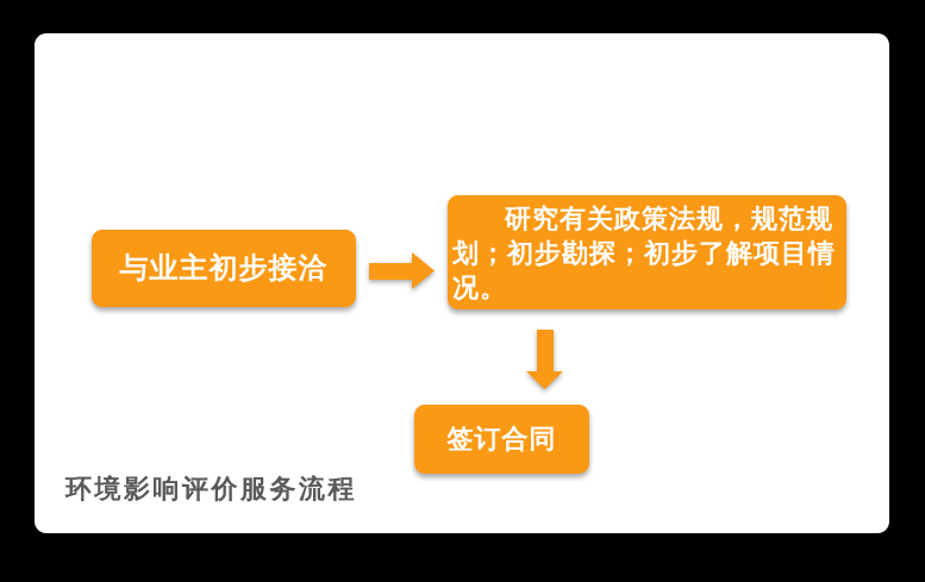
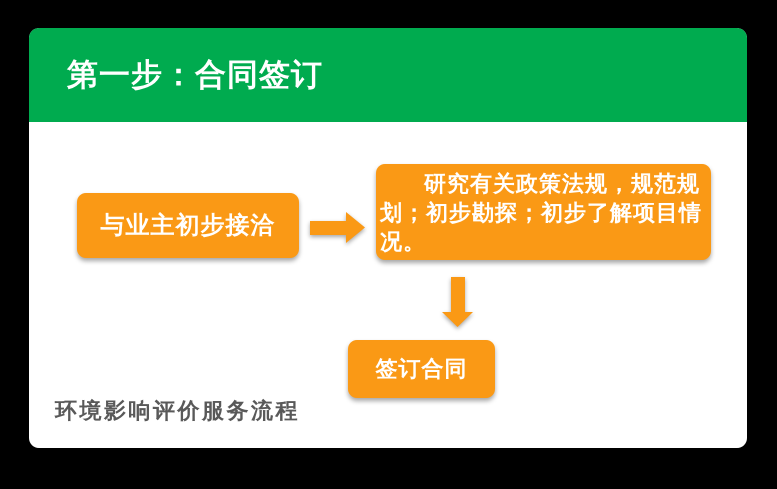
+ 第一步：合同签订
  与业主初步接洽
  研究有关政策法规，规范规划；初步勘探；初步了解项目情况。
  签订合同
  环境影响评价服务流程
